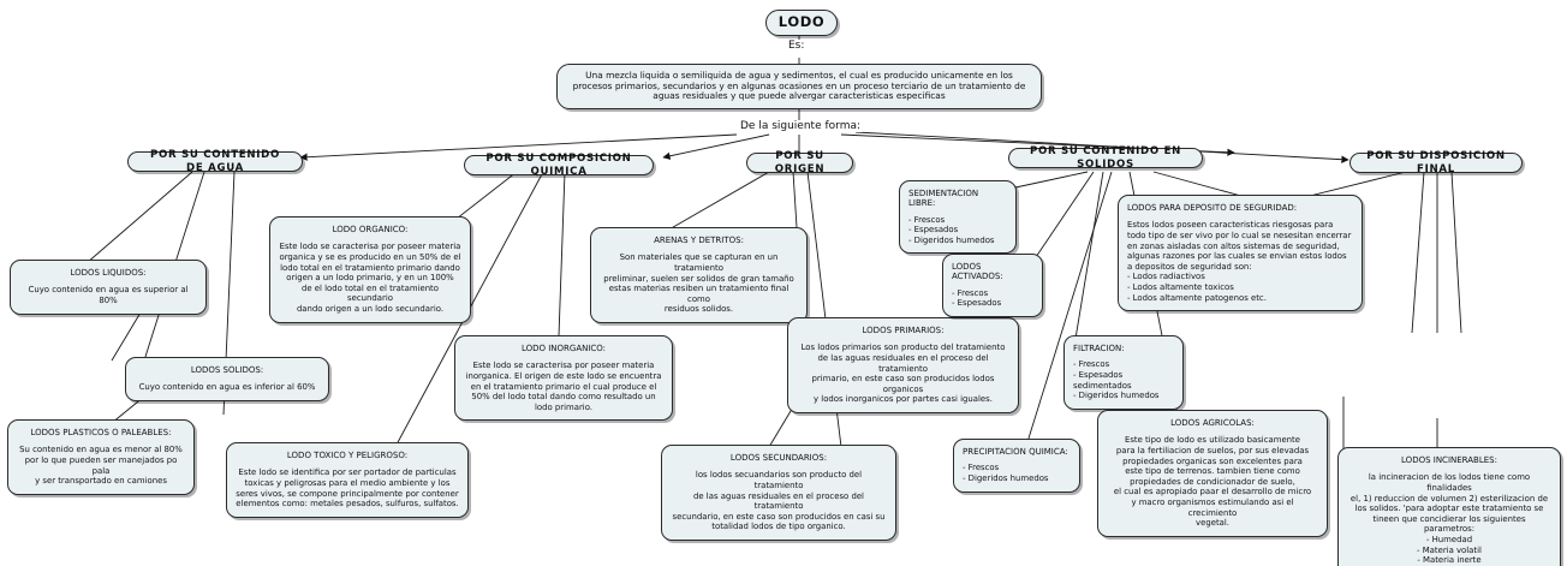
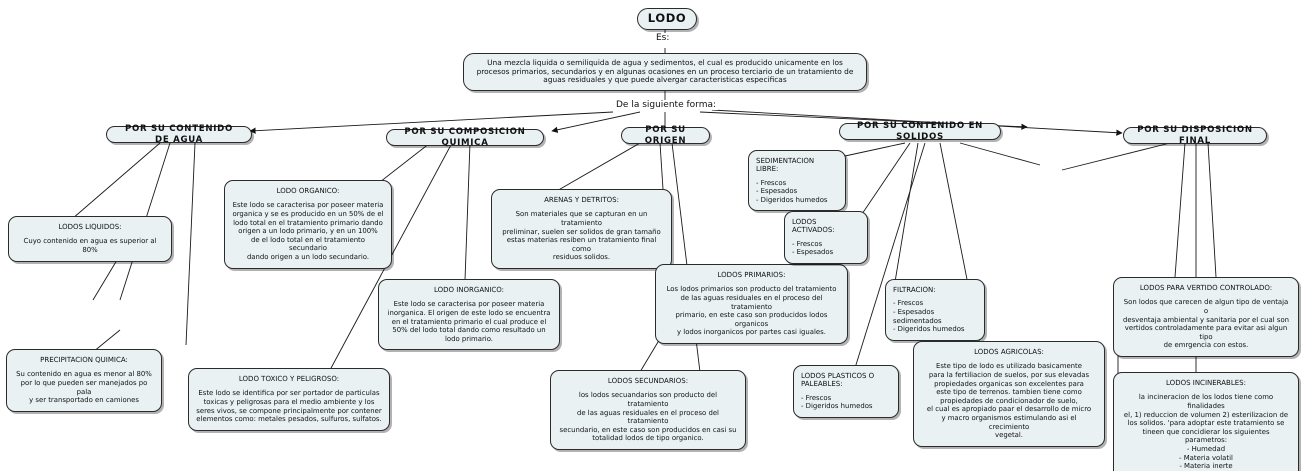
  LODO
  Es:
  De la siguiente forma:
  Una mezcla liquida o semiliquida de agua y sedimentos, el cual es producido unicamente en los procesos primarios, secundarios y en algunas ocasiones en un proceso terciario de un tratamiento de aguas residuales y que puede alvergar caracteristicas especificas
  POR SU CONTENIDO DE AGUA
  POR SU COMPOSICION QUIMICA
  POR SU ORIGEN
  POR SU CONTENIDO EN SOLIDOS
  POR SU DISPOSICION FINAL
  LODOS LIQUIDOS:
  Cuyo contenido en agua es superior al 80%
- LODOS SOLIDOS:
- Cuyo contenido en agua es inferior al 60%
- LODOS PLASTICOS O PALEABLES:
+ PRECIPITACION QUIMICA:
  Su contenido en agua es menor al 80%
  por lo que pueden ser manejados po pala
  y ser transportado en camiones
  LODO ORGANICO:
  Este lodo se caracterisa por poseer materia
  organica y se es producido en un 50% de el
  lodo total en el tratamiento primario dando
  origen a un lodo primario, y en un 100%
  de el lodo total en el tratamiento secundario
  dando origen a un lodo secundario.
  LODO INORGANICO:
  Este lodo se caracterisa por poseer materia
  inorganica. El origen de este lodo se encuentra
  en el tratamiento primario el cual produce el
  50% del lodo total dando como resultado un
  lodo primario.
  LODO TOXICO Y PELIGROSO:
  Este lodo se identifica por ser portador de particulas
  toxicas y peligrosas para el medio ambiente y los
  seres vivos, se compone principalmente por contener
  elementos como: metales pesados, sulfuros, sulfatos.
  ARENAS Y DETRITOS:
  Son materiales que se capturan en un tratamiento
  preliminar, suelen ser solidos de gran tamaño
  estas materias resiben un tratamiento final como
  LODOS PRIMARIOS:
  Los lodos primarios son producto del tratamiento
  de las aguas residuales en el proceso del tratamiento
  primario, en este caso son producidos lodos organicos
  y lodos inorganicos por partes casi iguales.
  LODOS SECUNDARIOS:
  los lodos secuandarios son producto del tratamiento
  de las aguas residuales en el proceso del tratamiento
  secundario, en este caso son producidos en casi su
  totalidad lodos de tipo organico.
  SEDIMENTACION LIBRE:
  - Frescos
  - Espesados
  - Digeridos humedos
  LODOS ACTIVADOS:
  - Frescos
  - Espesados
  FILTRACION:
  - Frescos
  - Espesados sedimentados
  - Digeridos humedos
- PRECIPITACION QUIMICA:
+ LODOS PLASTICOS O PALEABLES:
  - Frescos
  - Digeridos humedos
- LODOS PARA DEPOSITO DE SEGURIDAD:
- Estos lodos poseen caracteristicas riesgosas para
- todo tipo de ser vivo por lo cual se nesesitan encerrar
- en zonas aisladas con altos sistemas de seguridad,
- algunas razones por las cuales se envian estos lodos
- a depositos de seguridad son:
- - Lodos radiactivos
- - Lodos altamente toxicos
- - Lodos altamente patogenos etc.
  LODOS AGRICOLAS:
  Este tipo de lodo es utilizado basicamente
  para la fertiliacion de suelos, por sus elevadas
  propiedades organicas son excelentes para
  este tipo de terrenos. tambien tiene como
  propiedades de condicionador de suelo,
  el cual es apropiado paar el desarrollo de micro
  y macro organismos estimulando asi el crecimiento
  vegetal.
+ LODOS PARA VERTIDO CONTROLADO:
+ Son lodos que carecen de algun tipo de ventaja o
+ desventaja ambiental y sanitaria por el cual son
+ vertidos controladamente para evitar asi algun tipo
+ de emrgencia con estos.
  LODOS INCINERABLES:
  la incineracion de los lodos tiene como finalidades
  el, 1) reduccion de volumen 2) esterilizacion de
  los solidos. 'para adoptar este tratamiento se
  tineen que concidierar los siguientes parametros:
  - Humedad
  - Materia volatil
  - Materia inerte
